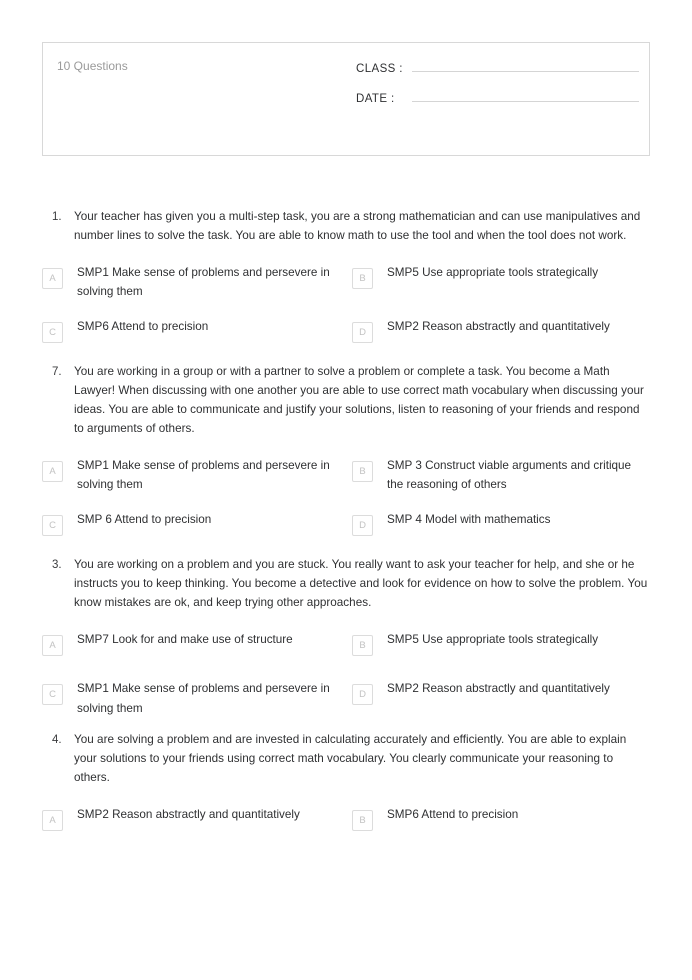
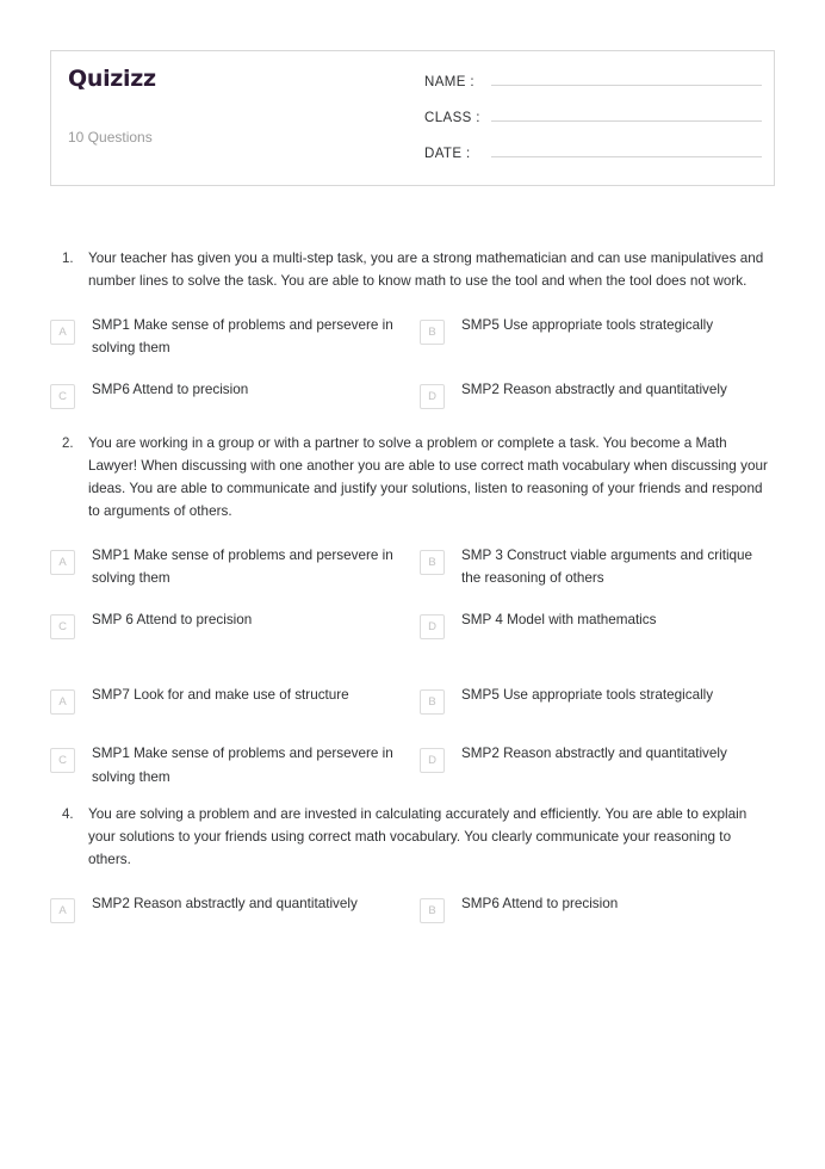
+ Quizizz
  10 Questions
+ NAME :
  CLASS :
  DATE :
  1.
  Your teacher has given you a multi-step task, you are a strong mathematician and can use manipulatives and number lines to solve the task. You are able to know math to use the tool and when the tool does not work.
  A
  SMP1 Make sense of problems and persevere in solving them
  B
  SMP5 Use appropriate tools strategically
  C
  SMP6 Attend to precision
  D
  SMP2 Reason abstractly and quantitatively
- 7.
+ 2.
  You are working in a group or with a partner to solve a problem or complete a task. You become a Math Lawyer! When discussing with one another you are able to use correct math vocabulary when discussing your ideas. You are able to communicate and justify your solutions, listen to reasoning of your friends and respond to arguments of others.
  A
  SMP1 Make sense of problems and persevere in solving them
  B
  SMP 3 Construct viable arguments and critique the reasoning of others
  C
  SMP 6 Attend to precision
  D
  SMP 4 Model with mathematics
- 3.
- You are working on a problem and you are stuck. You really want to ask your teacher for help, and she or he instructs you to keep thinking. You become a detective and look for evidence on how to solve the problem. You know mistakes are ok, and keep trying other approaches.
  A
  SMP7 Look for and make use of structure
  B
  SMP5 Use appropriate tools strategically
  C
  SMP1 Make sense of problems and persevere in solving them
  D
  SMP2 Reason abstractly and quantitatively
  4.
  You are solving a problem and are invested in calculating accurately and efficiently. You are able to explain your solutions to your friends using correct math vocabulary. You clearly communicate your reasoning to others.
  A
  SMP2 Reason abstractly and quantitatively
  B
  SMP6 Attend to precision
